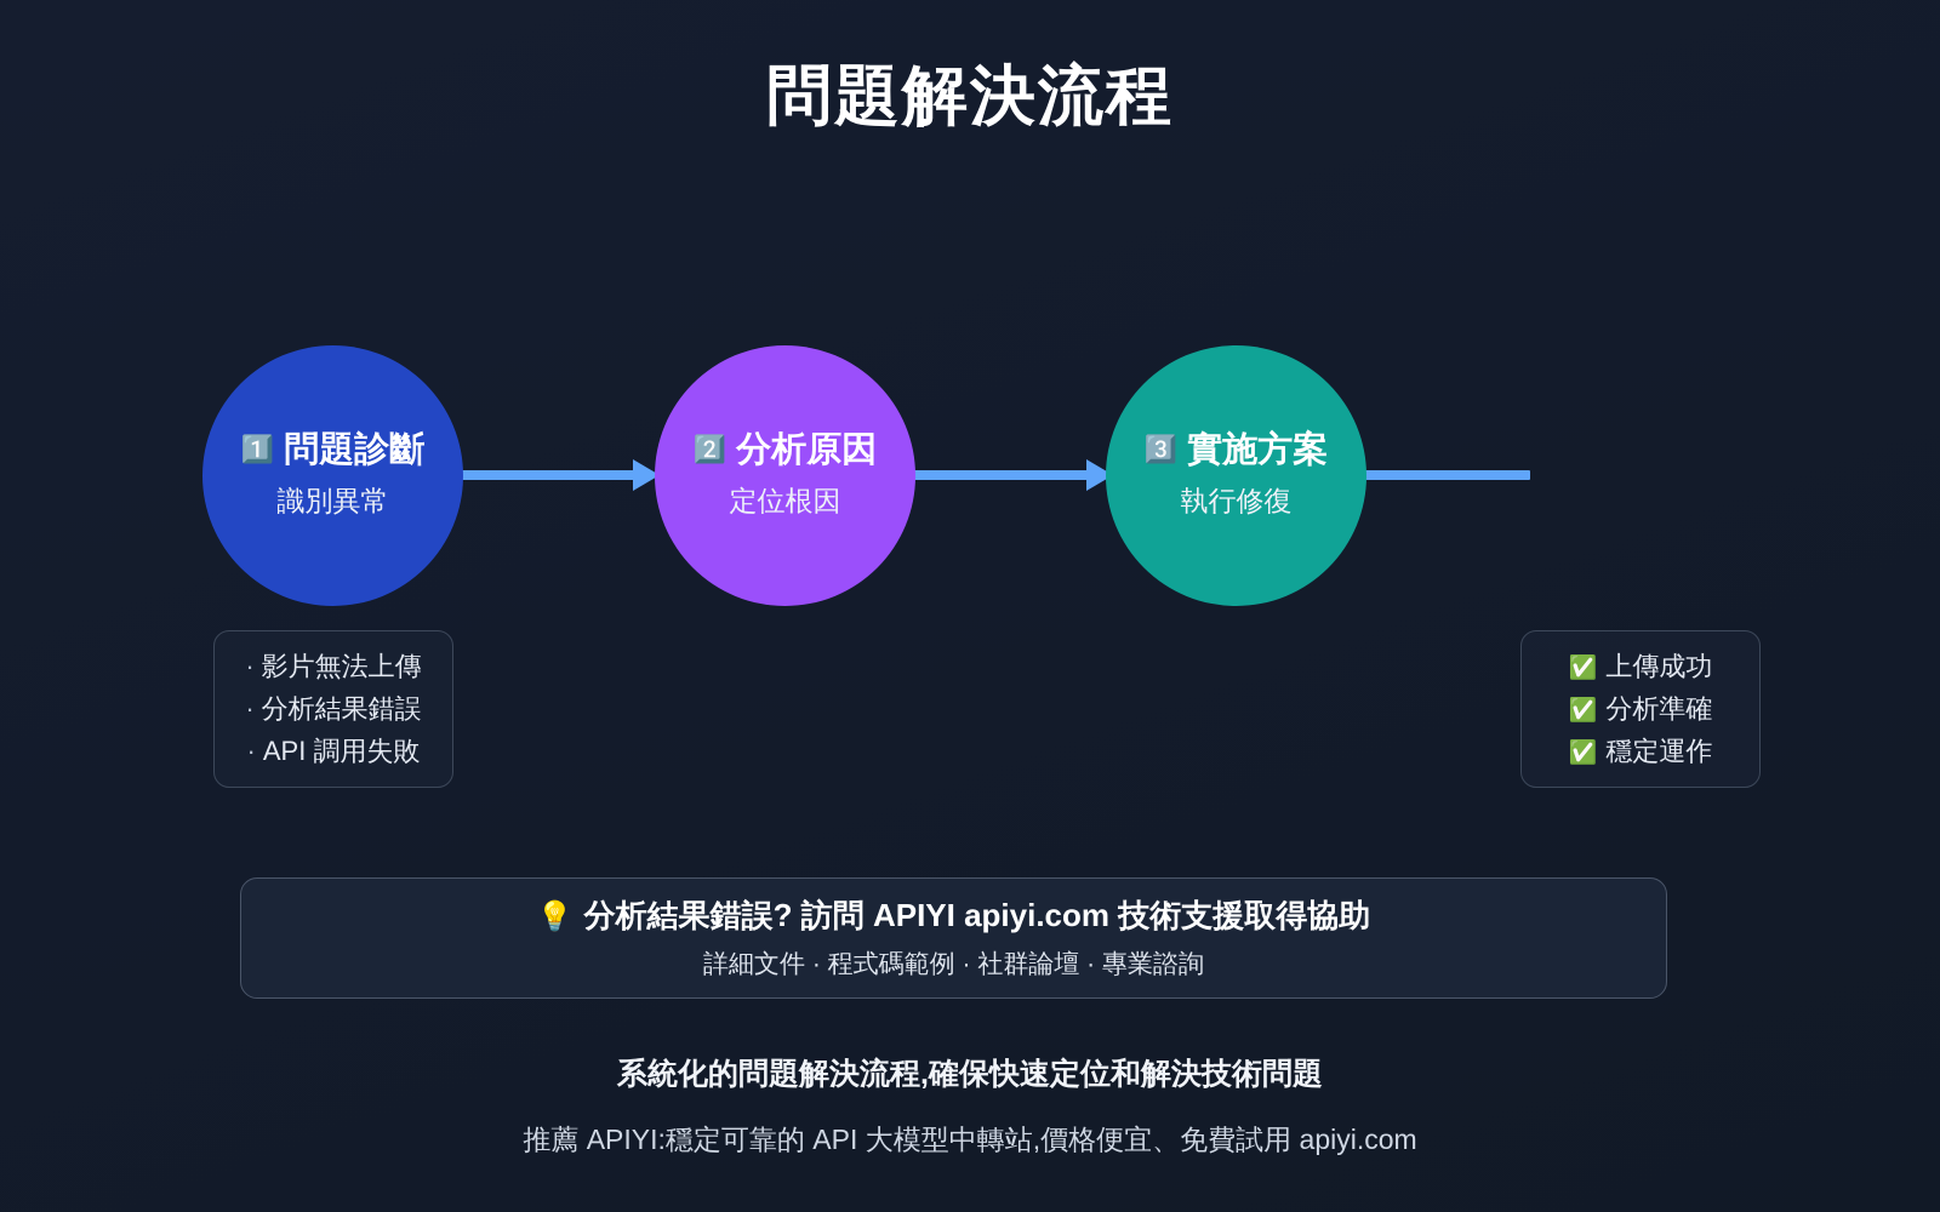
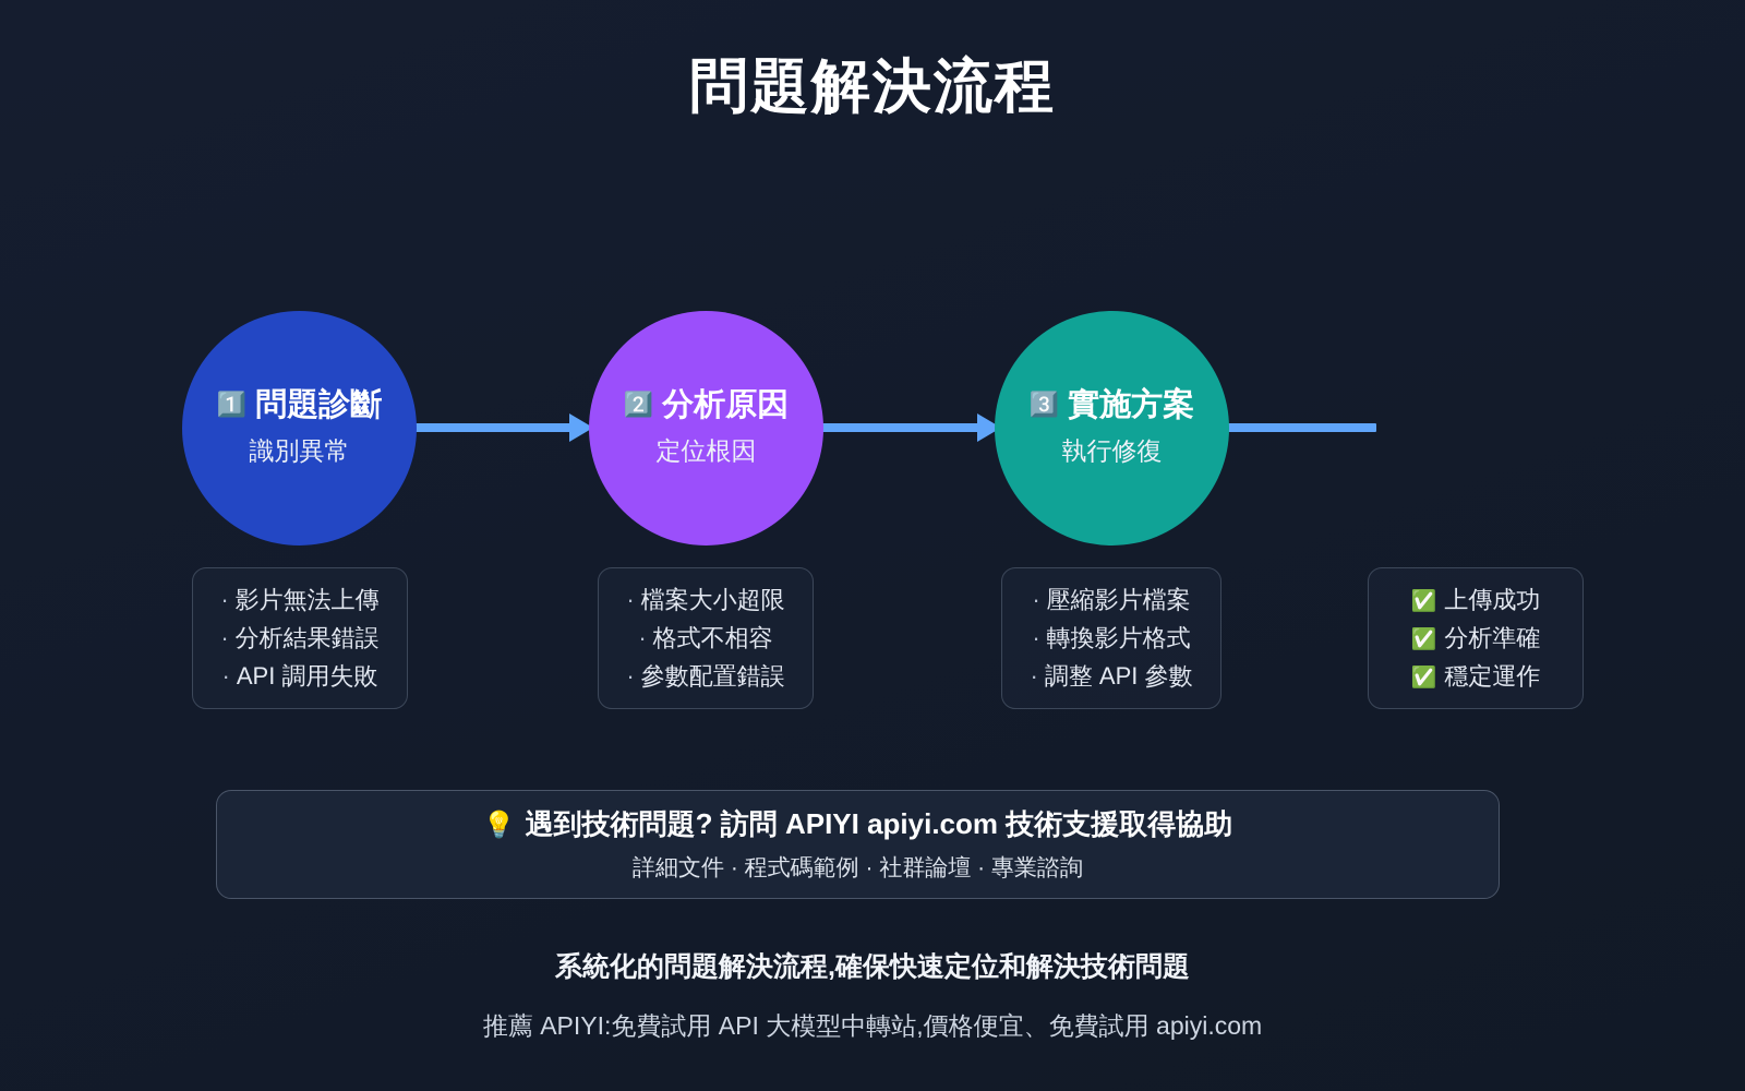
  問題解決流程
  1️⃣
  問題診斷
  識別異常
  2️⃣
  分析原因
  定位根因
  3️⃣
  實施方案
  執行修復
  · 影片無法上傳
  · 分析結果錯誤
  · API 調用失敗
+ · 檔案大小超限
+ · 格式不相容
+ · 參數配置錯誤
+ · 壓縮影片檔案
+ · 轉換影片格式
+ · 調整 API 參數
  ✅ 上傳成功
  ✅ 分析準確
  ✅ 穩定運作
  💡
- 分析結果錯誤? 訪問 APIYI apiyi.com 技術支援取得協助
+ 遇到技術問題? 訪問 APIYI apiyi.com 技術支援取得協助
  詳細文件 · 程式碼範例 · 社群論壇 · 專業諮詢
  系統化的問題解決流程,確保快速定位和解決技術問題
- 推薦 APIYI:穩定可靠的 API 大模型中轉站,價格便宜、免費試用 apiyi.com
+ 推薦 APIYI:免費試用 API 大模型中轉站,價格便宜、免費試用 apiyi.com
